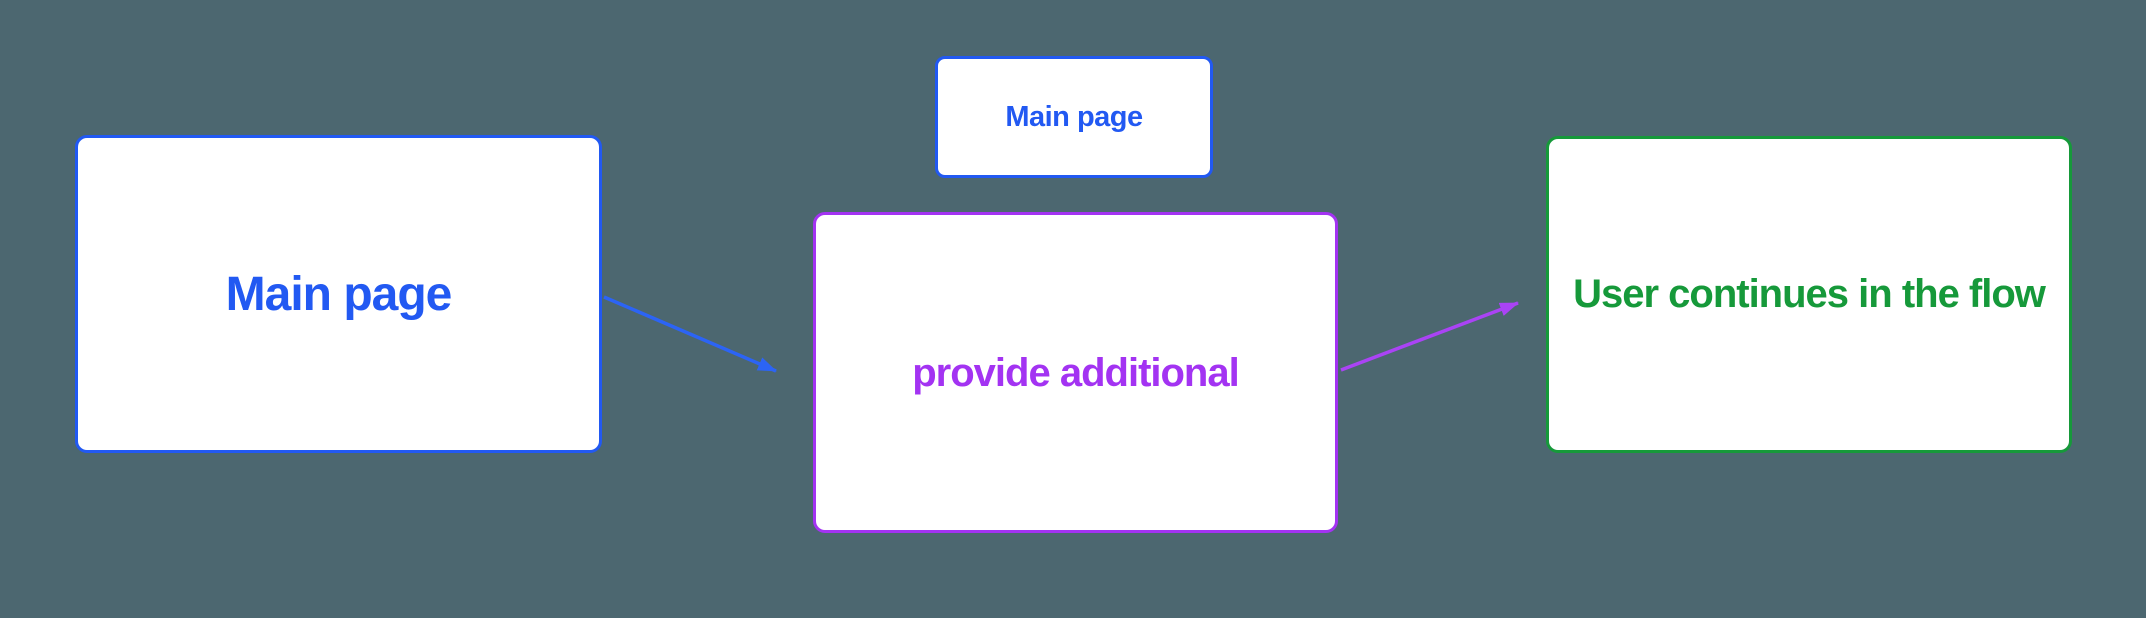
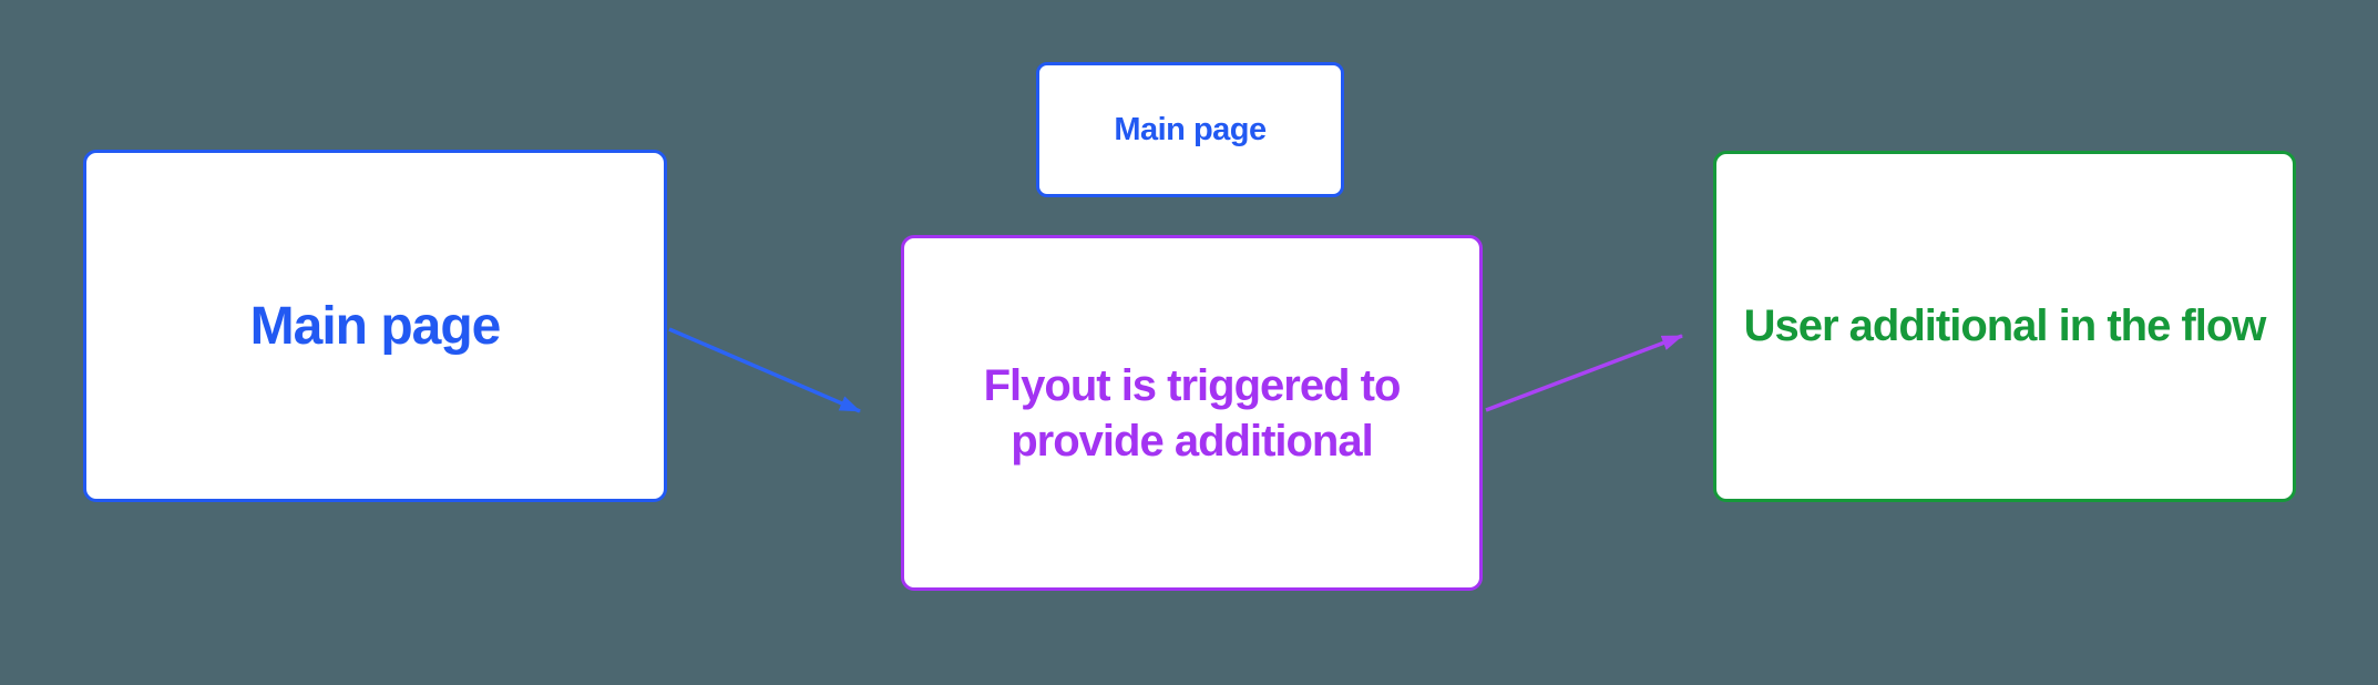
  Main page
  Main page
+ Flyout is triggered to
  provide additional
- User continues in the flow
+ User additional in the flow
